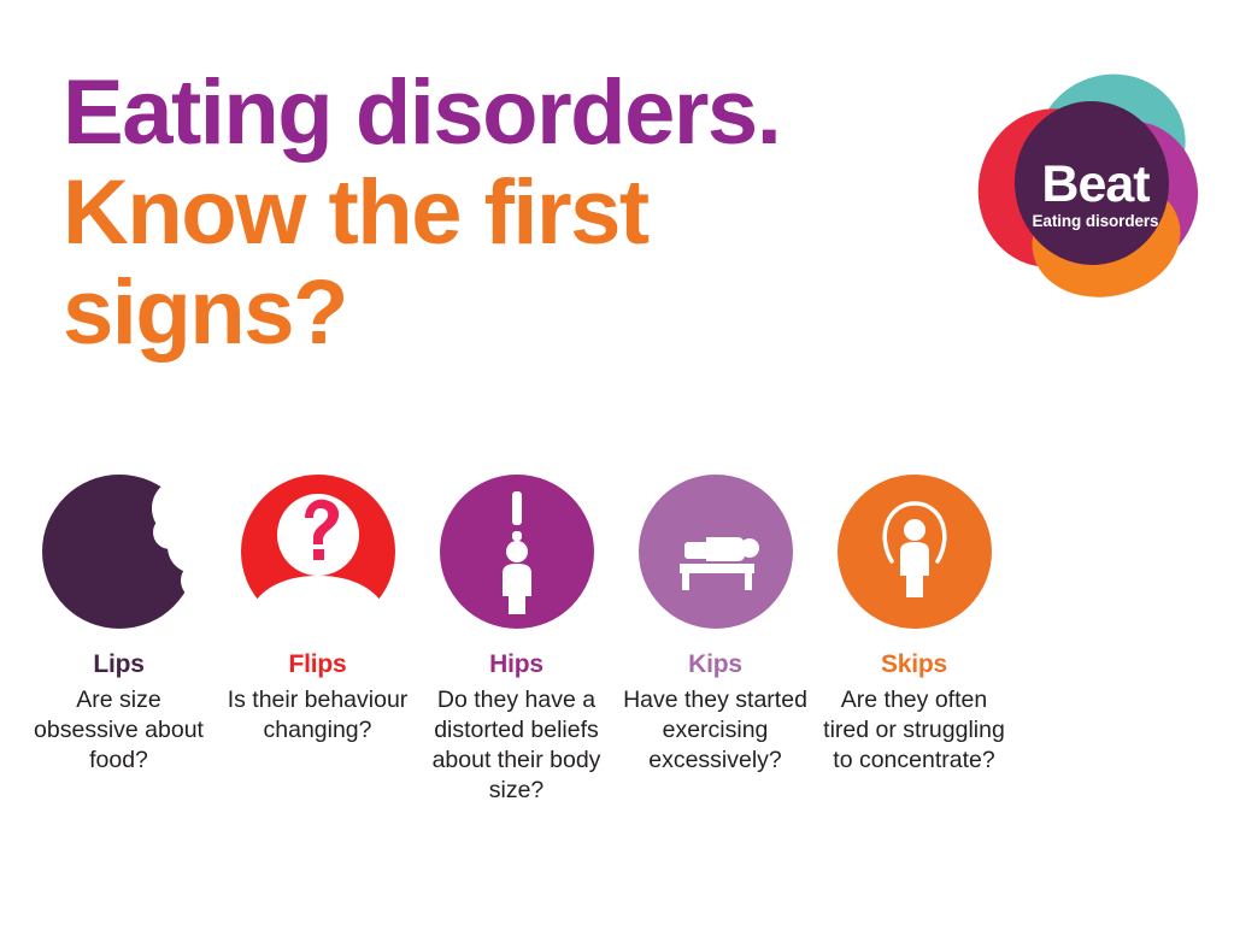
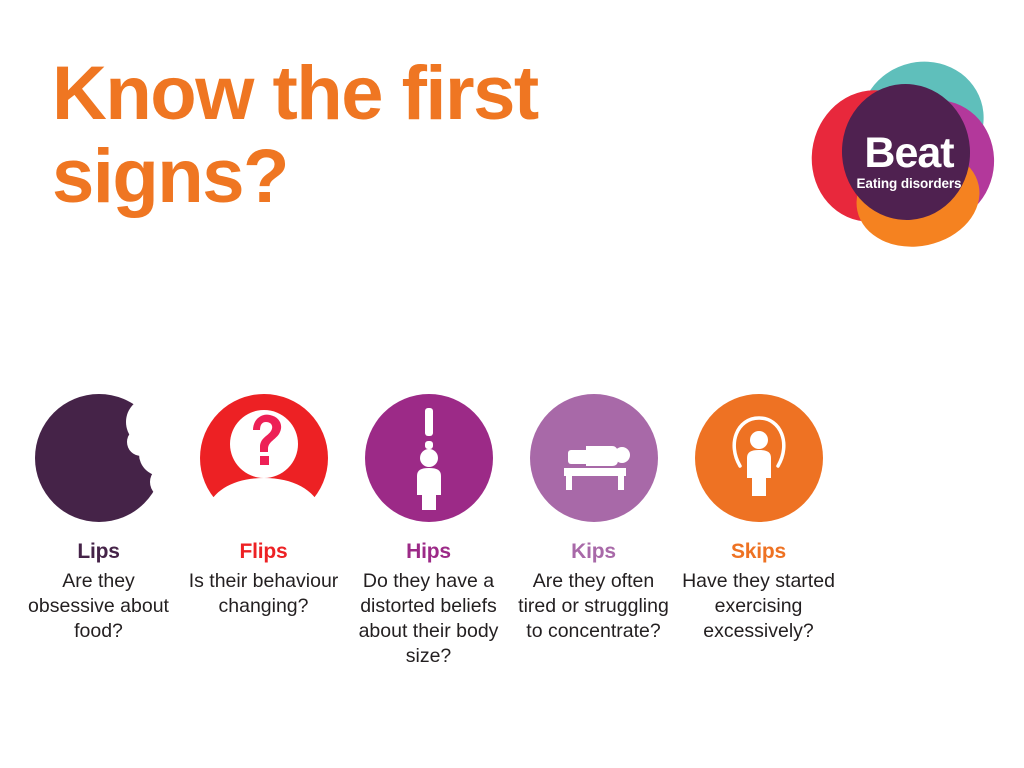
- Eating disorders.
  Know the first
  signs?
  Beat
  Eating disorders
  Lips
- Are size obsessive about food?
+ Are they obsessive about food?
  Flips
  Is their behaviour changing?
  Hips
  Do they have a distorted beliefs about their body size?
  Kips
- Have they started exercising excessively?
+ Are they often tired or struggling to concentrate?
  Skips
- Are they often tired or struggling to concentrate?
+ Have they started exercising excessively?
